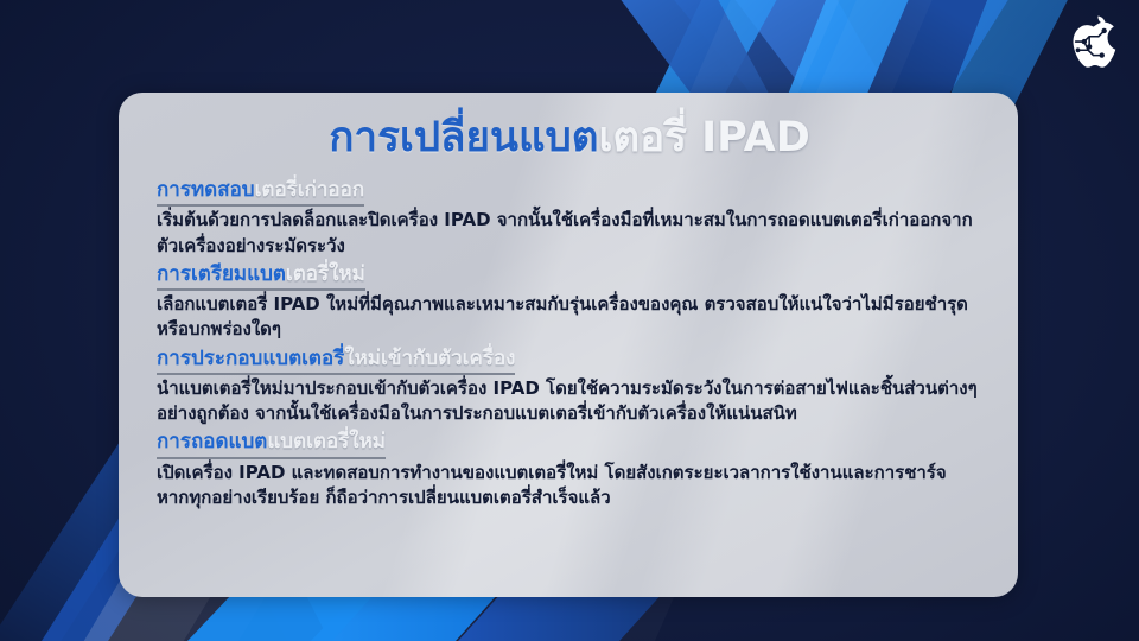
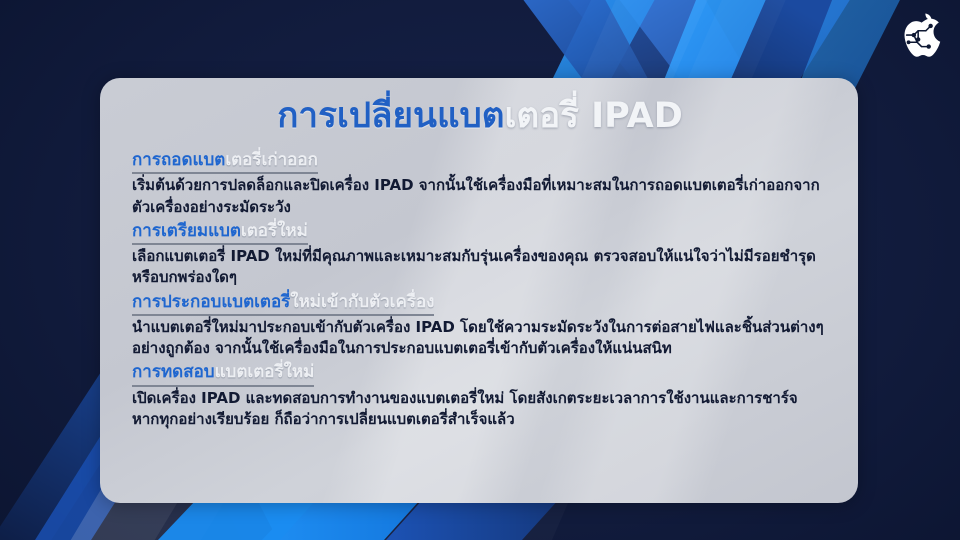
  การเปลี่ยนแบตเตอรี่ IPAD
- การทดสอบเตอรี่เก่าออก
+ การถอดแบตเตอรี่เก่าออก
  เริ่มต้นด้วยการปลดล็อกและปิดเครื่อง IPAD จากนั้นใช้เครื่องมือที่เหมาะสมในการถอดแบตเตอรี่เก่าออกจากตัวเครื่องอย่างระมัดระวัง
  การเตรียมแบตเตอรี่ใหม่
  เลือกแบตเตอรี่ IPAD ใหม่ที่มีคุณภาพและเหมาะสมกับรุ่นเครื่องของคุณ ตรวจสอบให้แน่ใจว่าไม่มีรอยชำรุดหรือบกพร่องใดๆ
  การประกอบแบตเตอรี่ใหม่เข้ากับตัวเครื่อง
  นำแบตเตอรี่ใหม่มาประกอบเข้ากับตัวเครื่อง IPAD โดยใช้ความระมัดระวังในการต่อสายไฟและชิ้นส่วนต่างๆ อย่างถูกต้อง จากนั้นใช้เครื่องมือในการประกอบแบตเตอรี่เข้ากับตัวเครื่องให้แน่นสนิท
- การถอดแบตแบตเตอรี่ใหม่
+ การทดสอบแบตเตอรี่ใหม่
  เปิดเครื่อง IPAD และทดสอบการทำงานของแบตเตอรี่ใหม่ โดยสังเกตระยะเวลาการใช้งานและการชาร์จ หากทุกอย่างเรียบร้อย ก็ถือว่าการเปลี่ยนแบตเตอรี่สำเร็จแล้ว
